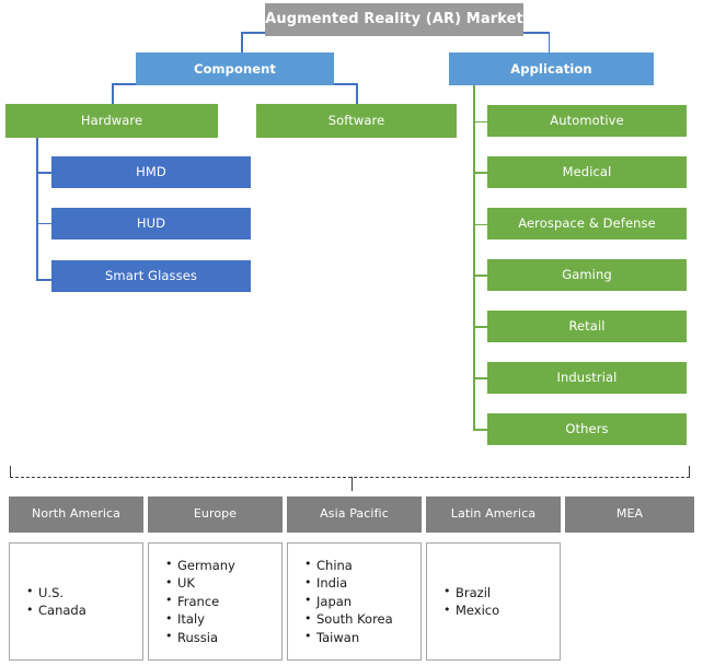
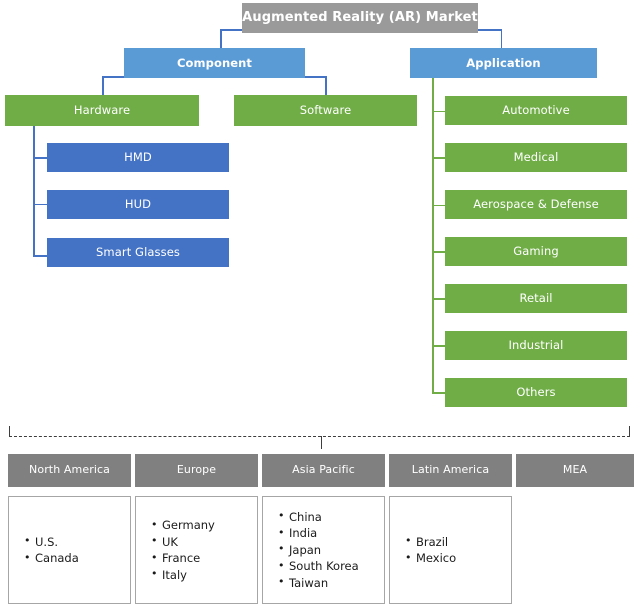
  Augmented Reality (AR) Market
  Component
  Application
  Hardware
  Software
  HMD
  HUD
  Smart Glasses
  Automotive
  Medical
  Aerospace & Defense
  Gaming
  Retail
  Industrial
  Others
  North America
  Europe
  Asia Pacific
  Latin America
  MEA
  U.S.
  Canada
  Germany
  UK
  France
  Italy
- Russia
  China
  India
  Japan
  South Korea
  Taiwan
  Brazil
  Mexico
